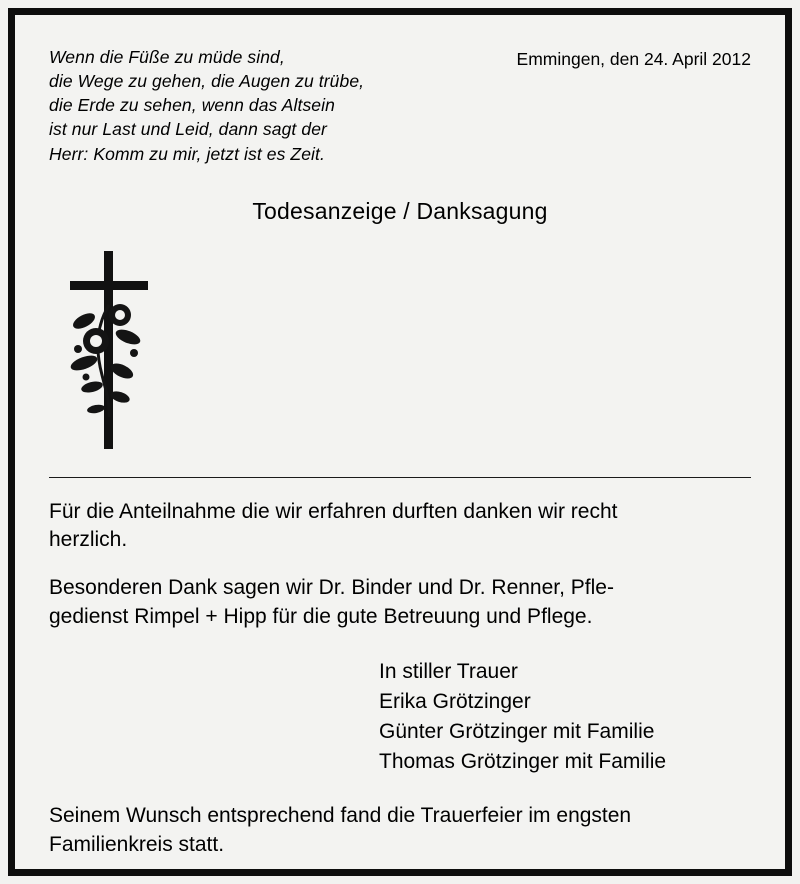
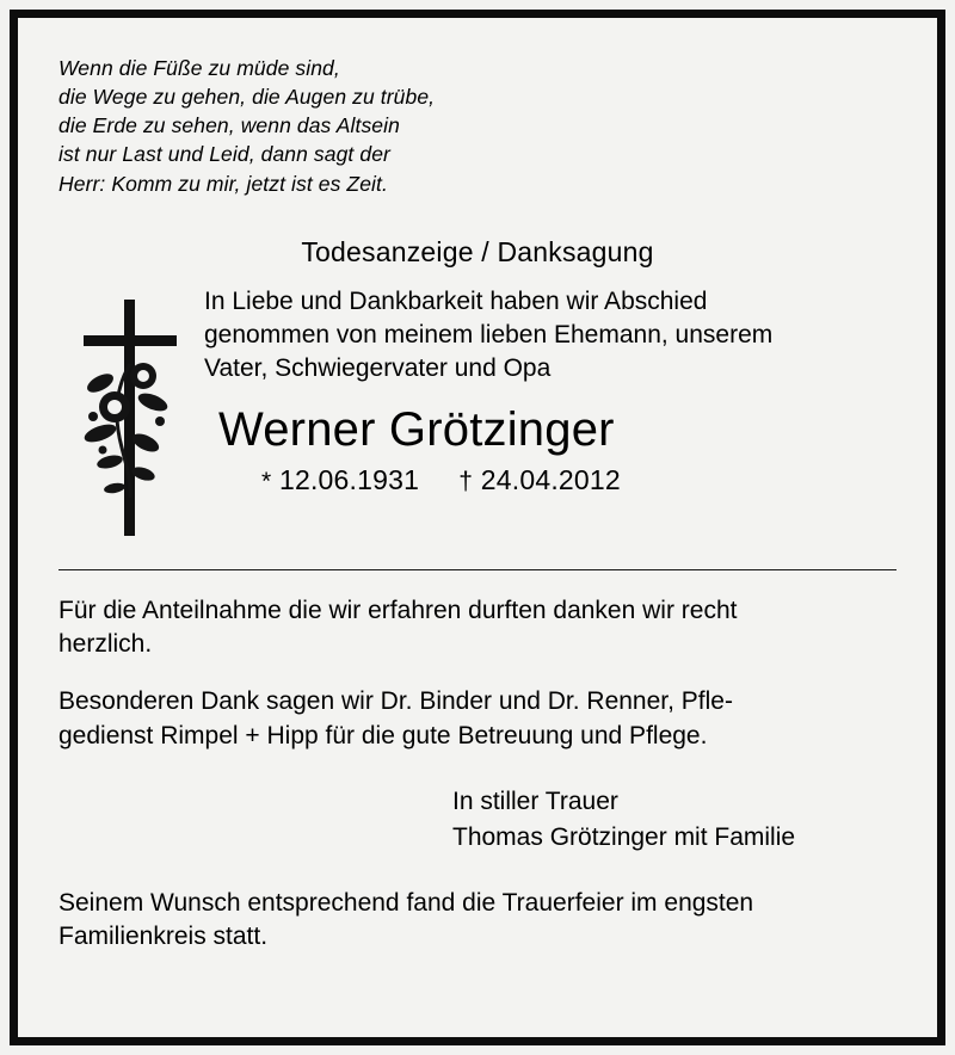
  Wenn die Füße zu müde sind,
  die Wege zu gehen, die Augen zu trübe,
  die Erde zu sehen, wenn das Altsein
  ist nur Last und Leid, dann sagt der
  Herr: Komm zu mir, jetzt ist es Zeit.
- Emmingen, den 24. April 2012
  Todesanzeige / Danksagung
+ In Liebe und Dankbarkeit haben wir Abschied
+ genommen von meinem lieben Ehemann, unserem
+ Vater, Schwiegervater und Opa
+ Werner Grötzinger
+ * 12.06.1931 † 24.04.2012
  Für die Anteilnahme die wir erfahren durften danken wir recht
  herzlich.
  Besonderen Dank sagen wir Dr. Binder und Dr. Renner, Pfle-
  gedienst Rimpel + Hipp für die gute Betreuung und Pflege.
  In stiller Trauer
- Erika Grötzinger
- Günter Grötzinger mit Familie
  Thomas Grötzinger mit Familie
  Seinem Wunsch entsprechend fand die Trauerfeier im engsten
  Familienkreis statt.
